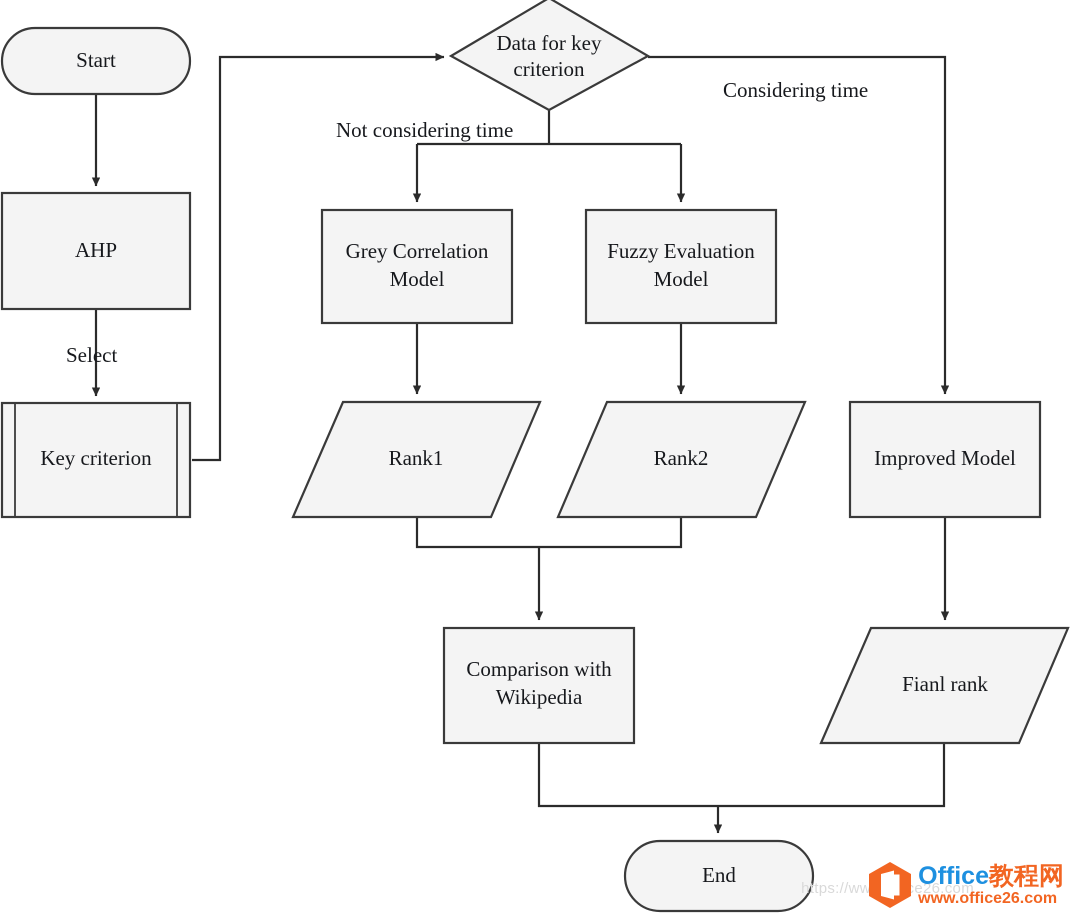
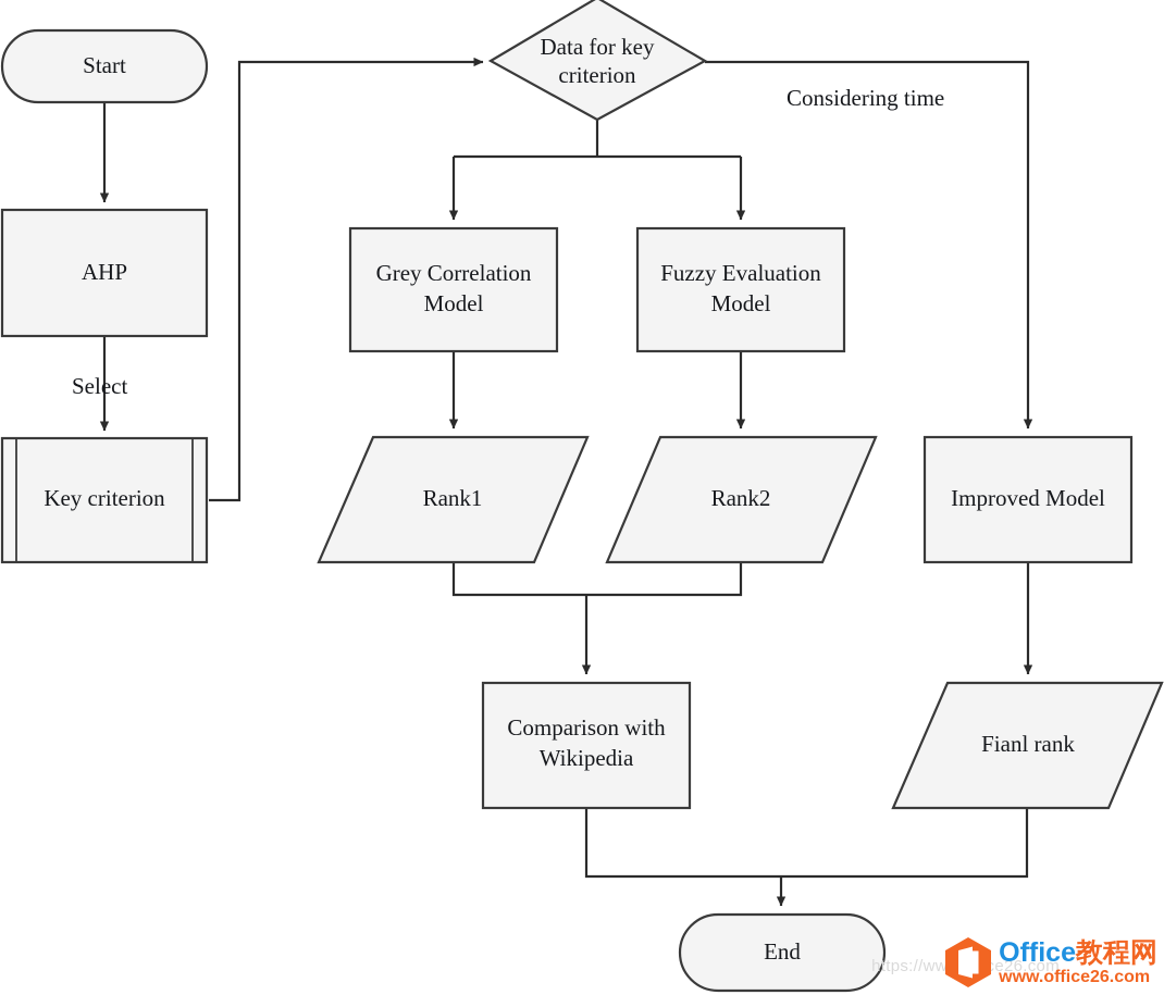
  Start
  AHP
  Select
  Key criterion
  Data for key
  criterion
- Not considering time
  Considering time
  Grey Correlation
  Model
  Fuzzy Evaluation
  Model
  Rank1
  Rank2
  Improved Model
  Comparison with
  Wikipedia
  Fianl rank
  End
  https://wwe26.com
  Office教程网
  www.office26.com
